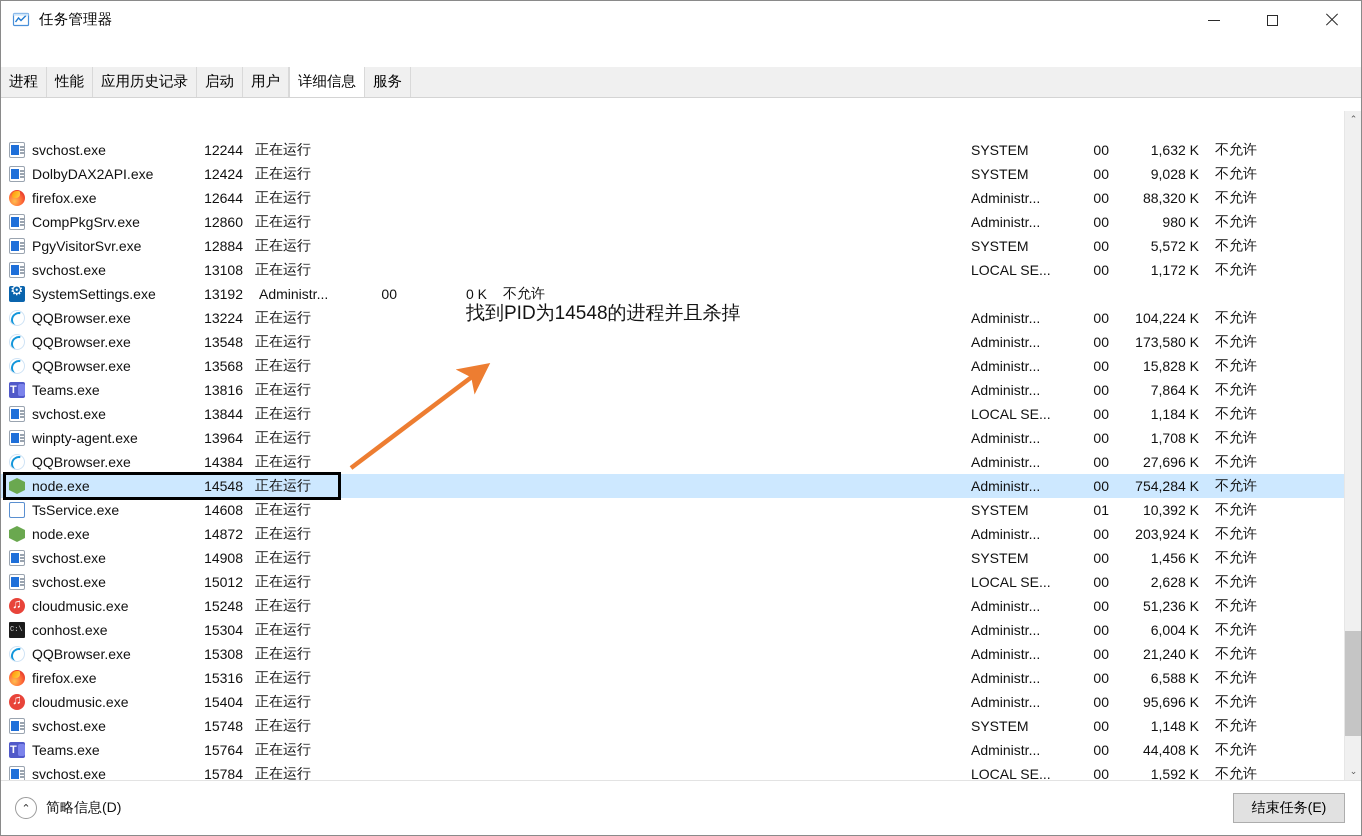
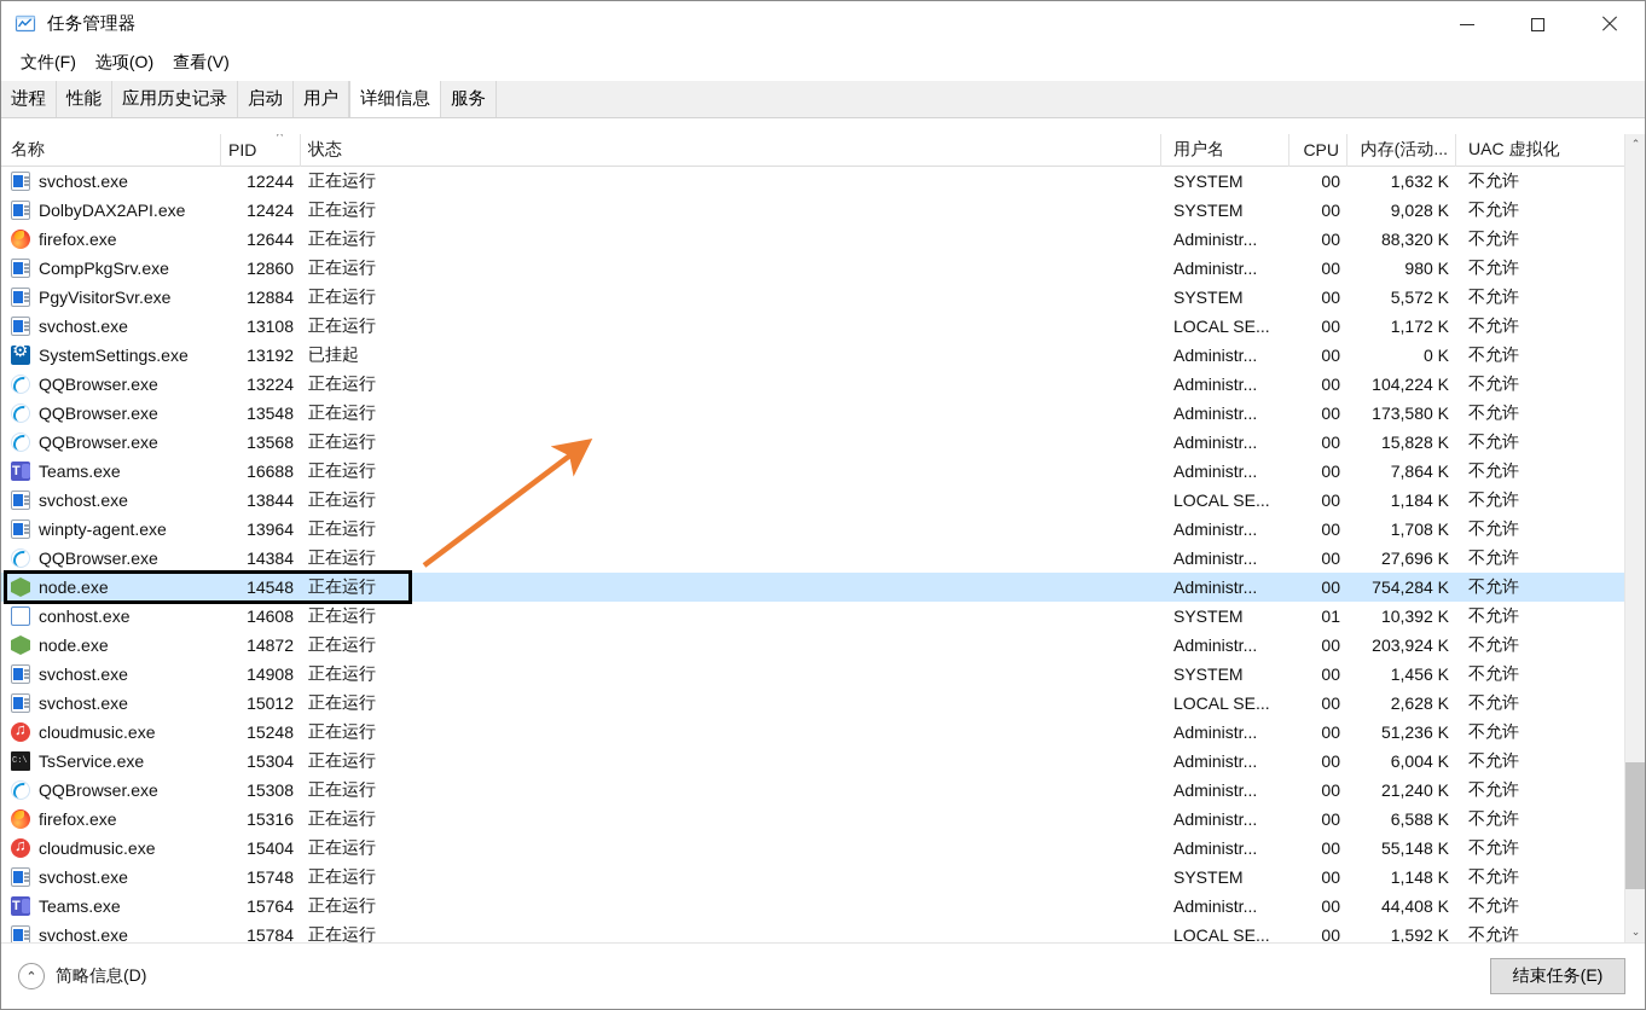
  任务管理器
+ 文件(F)
+ 选项(O)
+ 查看(V)
  进程
  性能
  应用历史记录
  启动
  用户
  详细信息
  服务
+ 名称
+ PID
+ ^
+ 状态
+ 用户名
+ CPU
+ 内存(活动...
+ UAC 虚拟化
  svchost.exe
  12244
  正在运行
  SYSTEM
  00
  1,632 K
  不允许
  DolbyDAX2API.exe
  12424
  正在运行
  SYSTEM
  00
  9,028 K
  不允许
  firefox.exe
  12644
  正在运行
  Administr...
  00
  88,320 K
  不允许
  CompPkgSrv.exe
  12860
  正在运行
  Administr...
  00
  980 K
  不允许
  PgyVisitorSvr.exe
  12884
  正在运行
  SYSTEM
  00
  5,572 K
  不允许
  svchost.exe
  13108
  正在运行
  LOCAL SE...
  00
  1,172 K
  不允许
  SystemSettings.exe
  13192
+ 已挂起
  Administr...
  00
  0 K
  不允许
  QQBrowser.exe
  13224
  正在运行
  Administr...
  00
  104,224 K
  不允许
  QQBrowser.exe
  13548
  正在运行
  Administr...
  00
  173,580 K
  不允许
  QQBrowser.exe
  13568
  正在运行
  Administr...
  00
  15,828 K
  不允许
  Teams.exe
- 13816
+ 16688
  正在运行
  Administr...
  00
  7,864 K
  不允许
  svchost.exe
  13844
  正在运行
  LOCAL SE...
  00
  1,184 K
  不允许
  winpty-agent.exe
  13964
  正在运行
  Administr...
  00
  1,708 K
  不允许
  QQBrowser.exe
  14384
  正在运行
  Administr...
  00
  27,696 K
  不允许
  node.exe
  14548
  正在运行
  Administr...
  00
  754,284 K
  不允许
- TsService.exe
+ conhost.exe
  14608
  正在运行
  SYSTEM
  01
  10,392 K
  不允许
  node.exe
  14872
  正在运行
  Administr...
  00
  203,924 K
  不允许
  svchost.exe
  14908
  正在运行
  SYSTEM
  00
  1,456 K
  不允许
  svchost.exe
  15012
  正在运行
  LOCAL SE...
  00
  2,628 K
  不允许
  cloudmusic.exe
  15248
  正在运行
  Administr...
  00
  51,236 K
  不允许
- conhost.exe
+ TsService.exe
  15304
  正在运行
  Administr...
  00
  6,004 K
  不允许
  QQBrowser.exe
  15308
  正在运行
  Administr...
  00
  21,240 K
  不允许
  firefox.exe
  15316
  正在运行
  Administr...
  00
  6,588 K
  不允许
  cloudmusic.exe
  15404
  正在运行
  Administr...
  00
- 95,696 K
+ 55,148 K
  不允许
  svchost.exe
  15748
  正在运行
  SYSTEM
  00
  1,148 K
  不允许
  Teams.exe
  15764
  正在运行
  Administr...
  00
  44,408 K
  不允许
  svchost.exe
  15784
  正在运行
  LOCAL SE...
  00
  1,592 K
  不允许
  ⌃
  ⌄
  ⌃
  简略信息(D)
  结束任务(E)
- 找到PID为14548的进程并且杀掉
